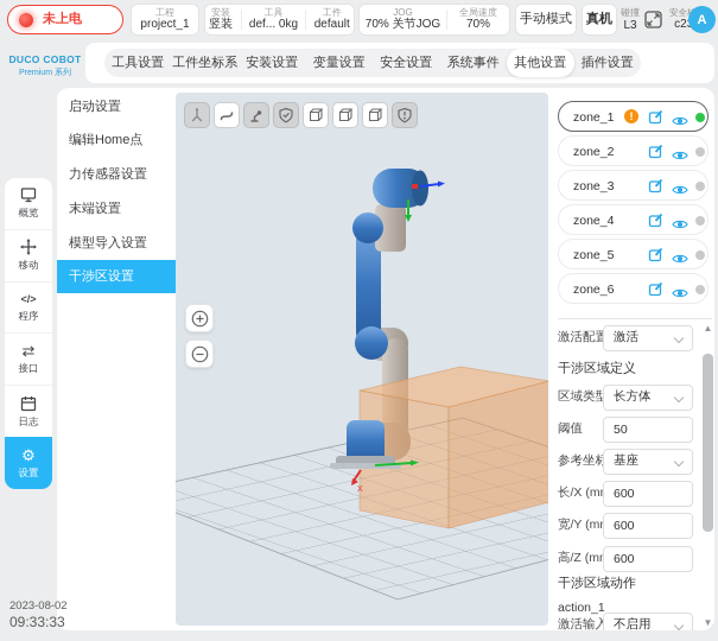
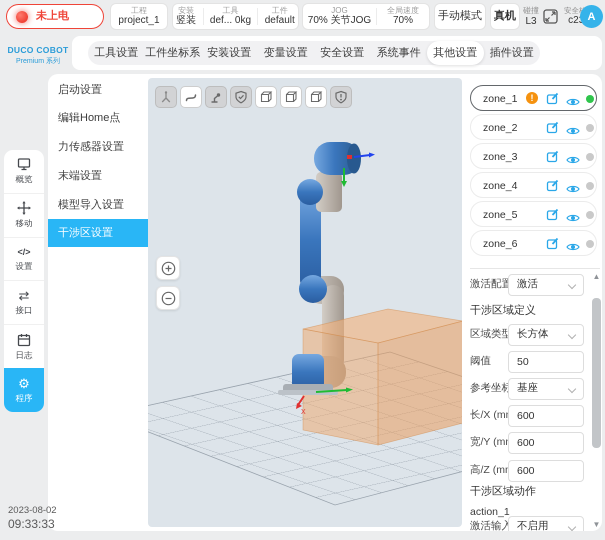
  未上电
  工程
  project_1
  安装
  竖装
  工具
  def... 0kg
  工件
  default
  JOG
  70% 关节JOG
  全局速度
  70%
  手动模式
  真机
  碰撞
  L3
  A
  DUCO COBOT
  工具设置
  工件坐标系
  安装设置
  变量设置
  安全设置
  系统事件
  其他设置
  插件设置
  概览
  移动
  </>
- 程序
+ 设置
  ⇄
  接口
  日志
  ⚙
- 设置
+ 程序
  启动设置
  编辑Home点
  力传感器设置
  末端设置
  模型导入设置
  干涉区设置
  zone_1
  !
  zone_2
  zone_3
  zone_4
  zone_5
  zone_6
  激活配置
  激活
  干涉区域定义
  区域类型
  长方体
  阈值
  50
  参考坐标
  基座
  长/X (m
  600
  宽/Y (m
  600
  高/Z (m
  600
  干涉区域动作
  action_1
  激活输入
  不启用
  ▲
  ▼
  2023-08-02
  09:33:33
